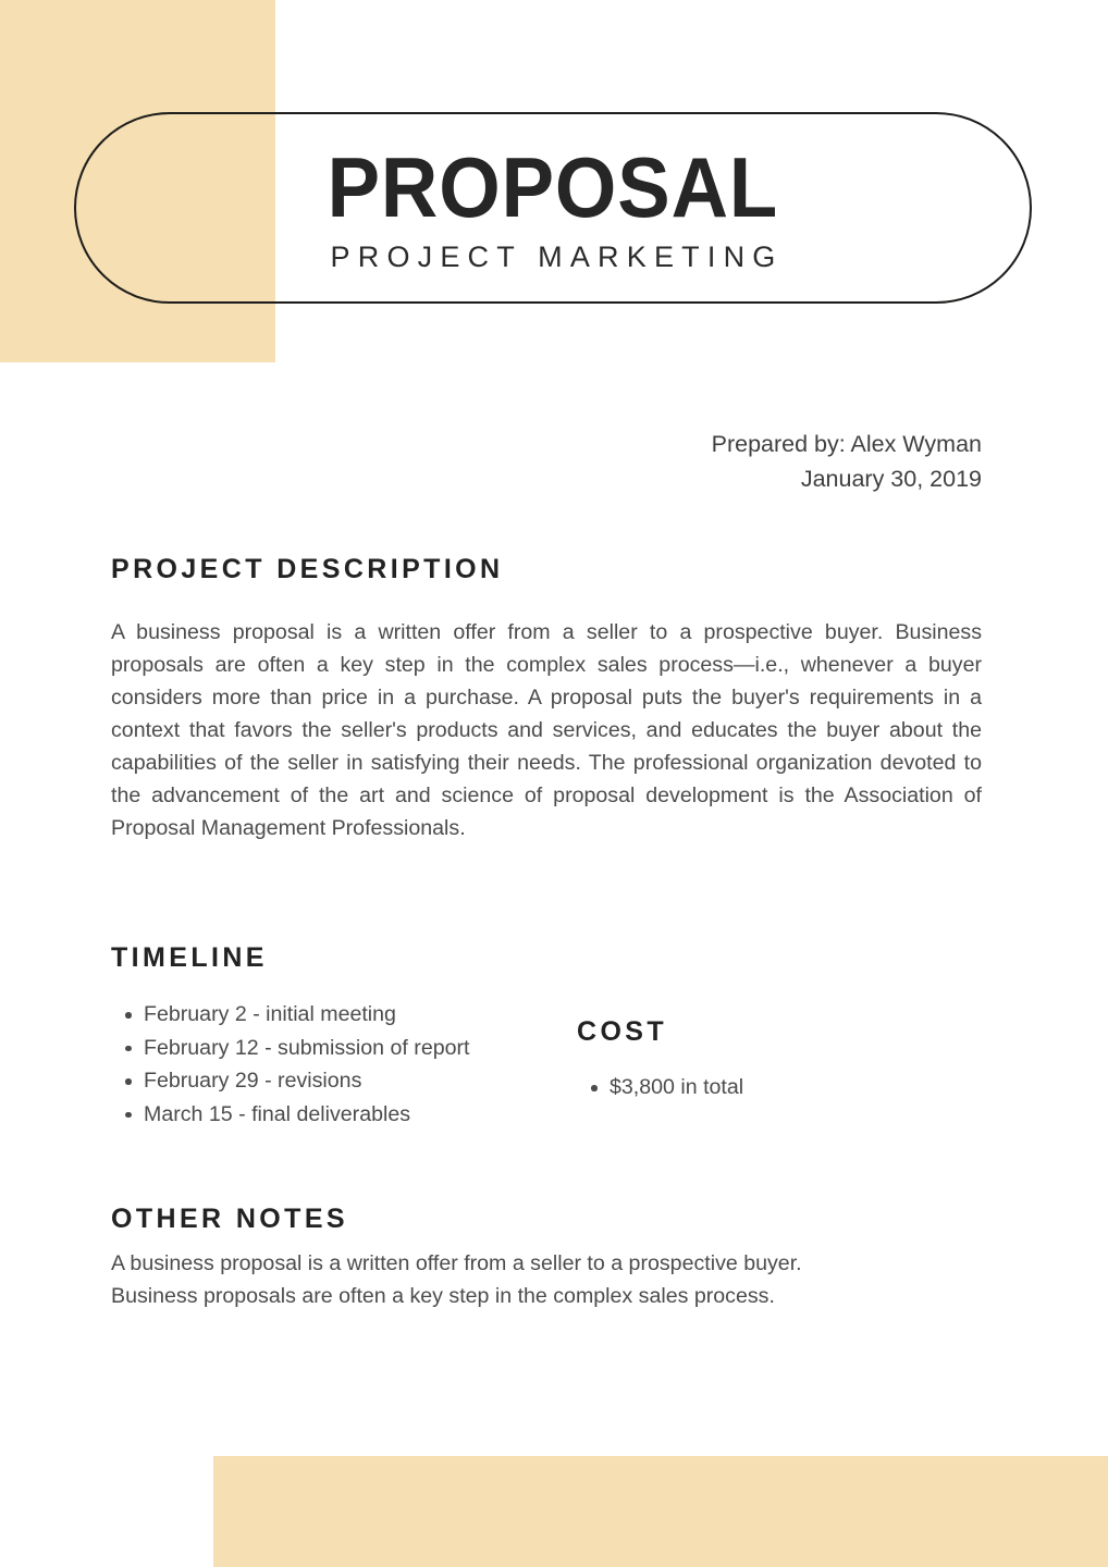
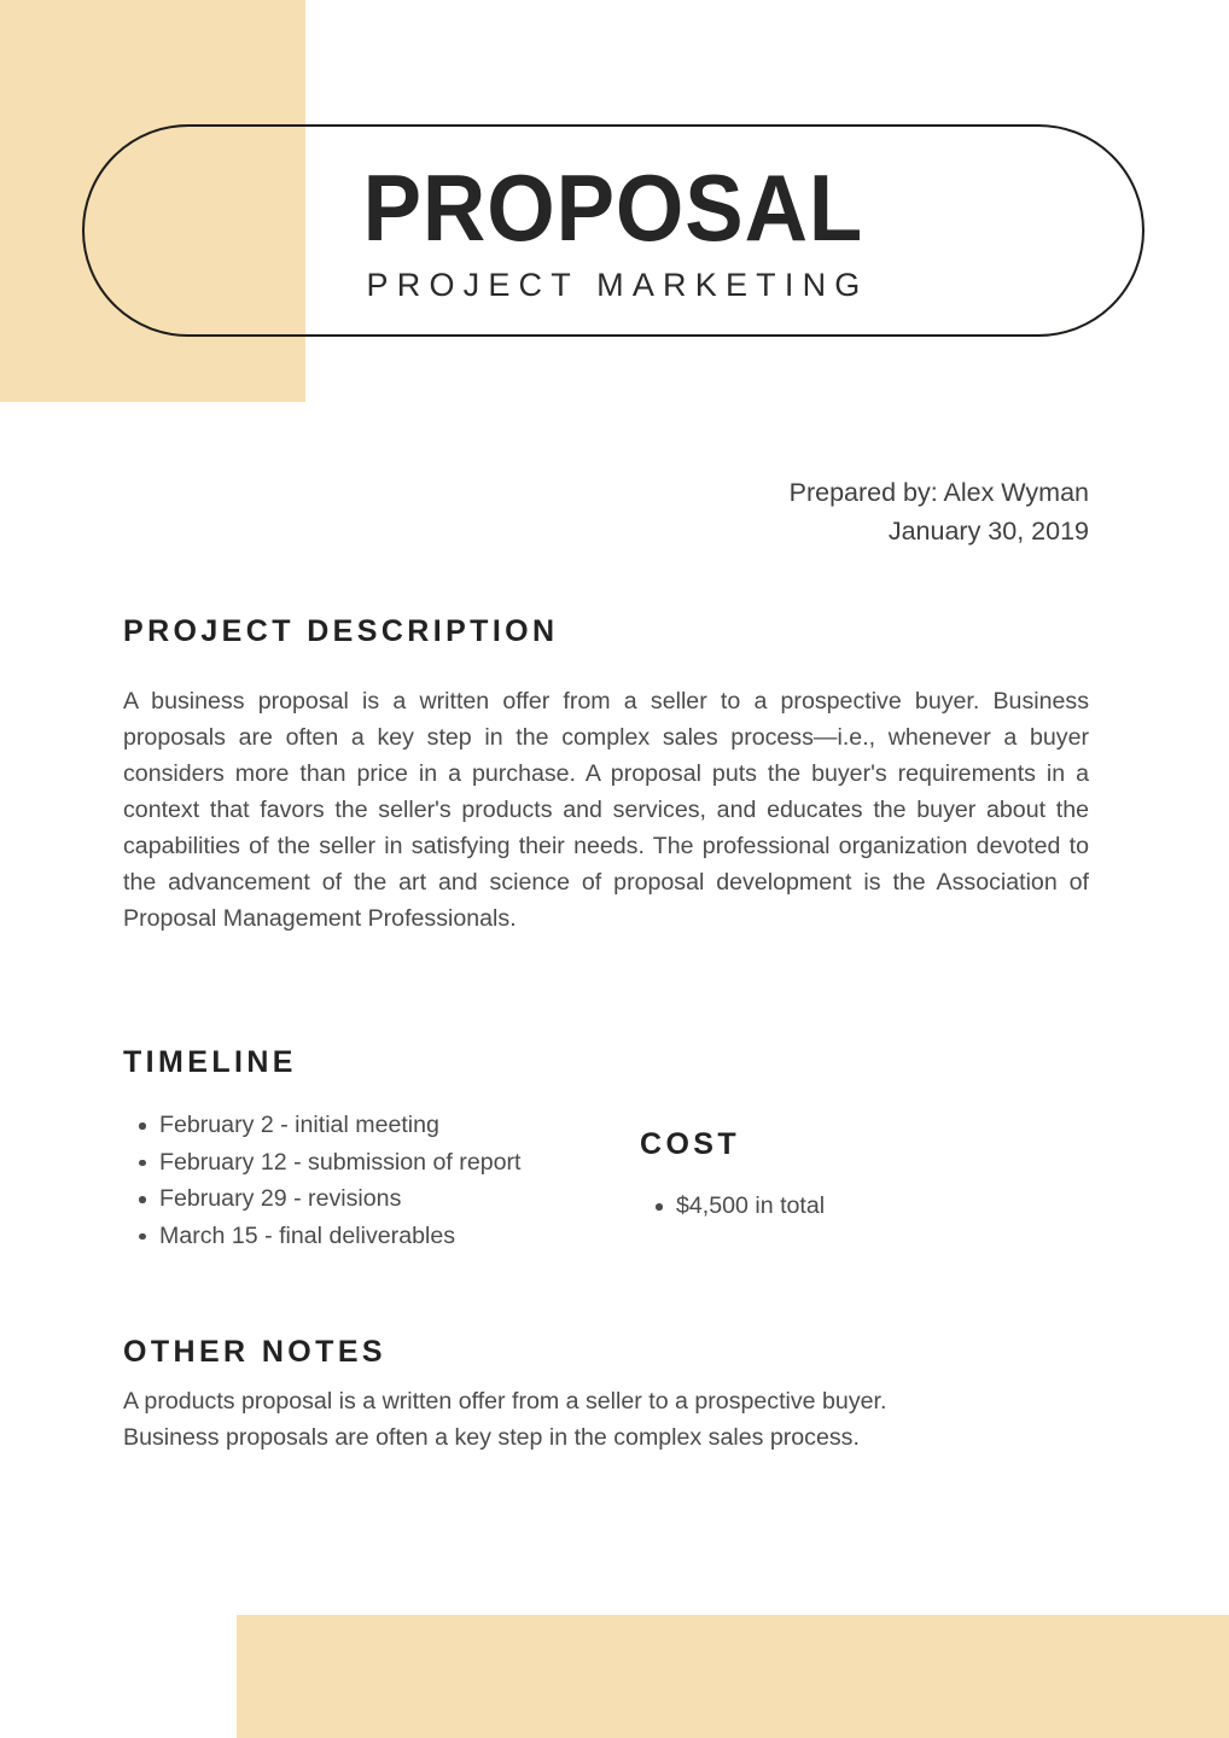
  PROPOSAL
  PROJECT MARKETING
  Prepared by: Alex Wyman
  January 30, 2019
  PROJECT DESCRIPTION
  A business proposal is a written offer from a seller to a prospective buyer. Business proposals are often a key step in the complex sales process—i.e., whenever a buyer considers more than price in a purchase. A proposal puts the buyer's requirements in a context that favors the seller's products and services, and educates the buyer about the capabilities of the seller in satisfying their needs. The professional organization devoted to the advancement of the art and science of proposal development is the Association of Proposal Management Professionals.
  TIMELINE
  February 2 - initial meeting
  February 12 - submission of report
  February 29 - revisions
  March 15 - final deliverables
  COST
- $3,800 in total
+ $4,500 in total
  OTHER NOTES
- A business proposal is a written offer from a seller to a prospective buyer.
+ A products proposal is a written offer from a seller to a prospective buyer.
  Business proposals are often a key step in the complex sales process.
